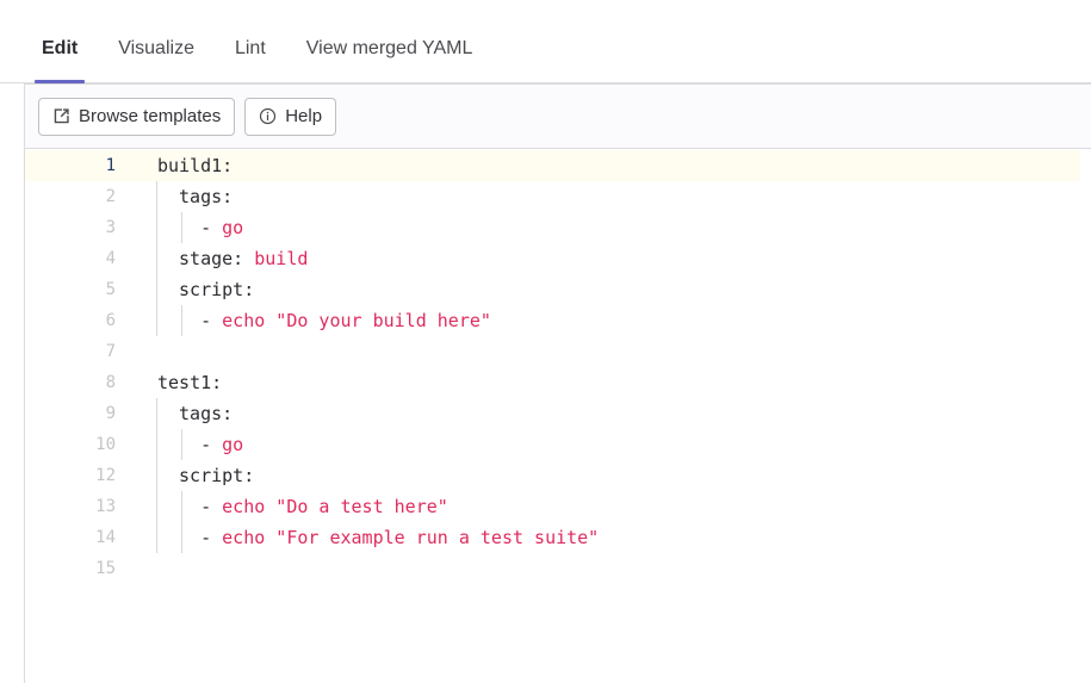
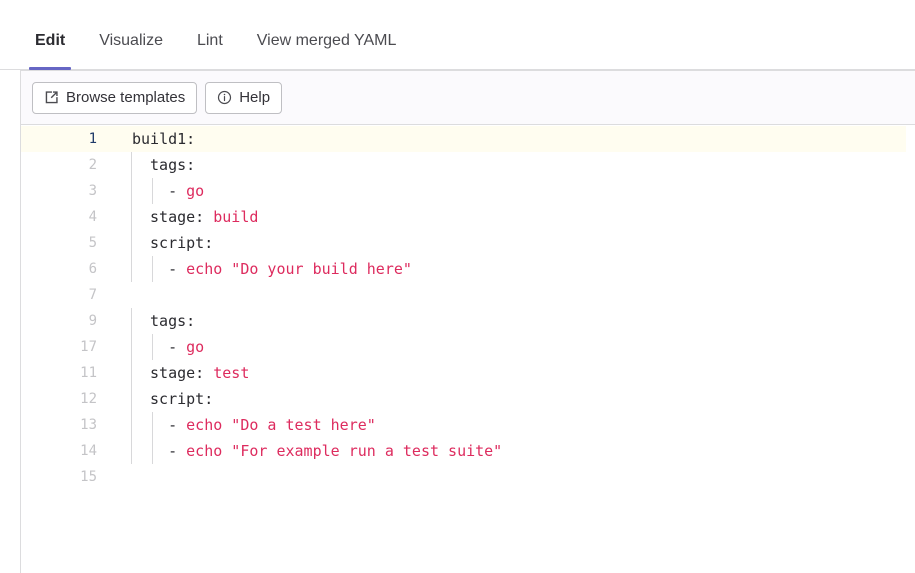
  Edit
  Visualize
  Lint
  View merged YAML
  Browse templates
  Help
  1
  build1:
  2
  tags:
  3
  - go
  4
  stage: build
  5
  script:
  6
  - echo "Do your build here"
  7
- 8
- test1:
  9
  tags:
- 10
+ 17
  - go
+ 11
+ stage: test
  12
  script:
  13
  - echo "Do a test here"
  14
  - echo "For example run a test suite"
  15
